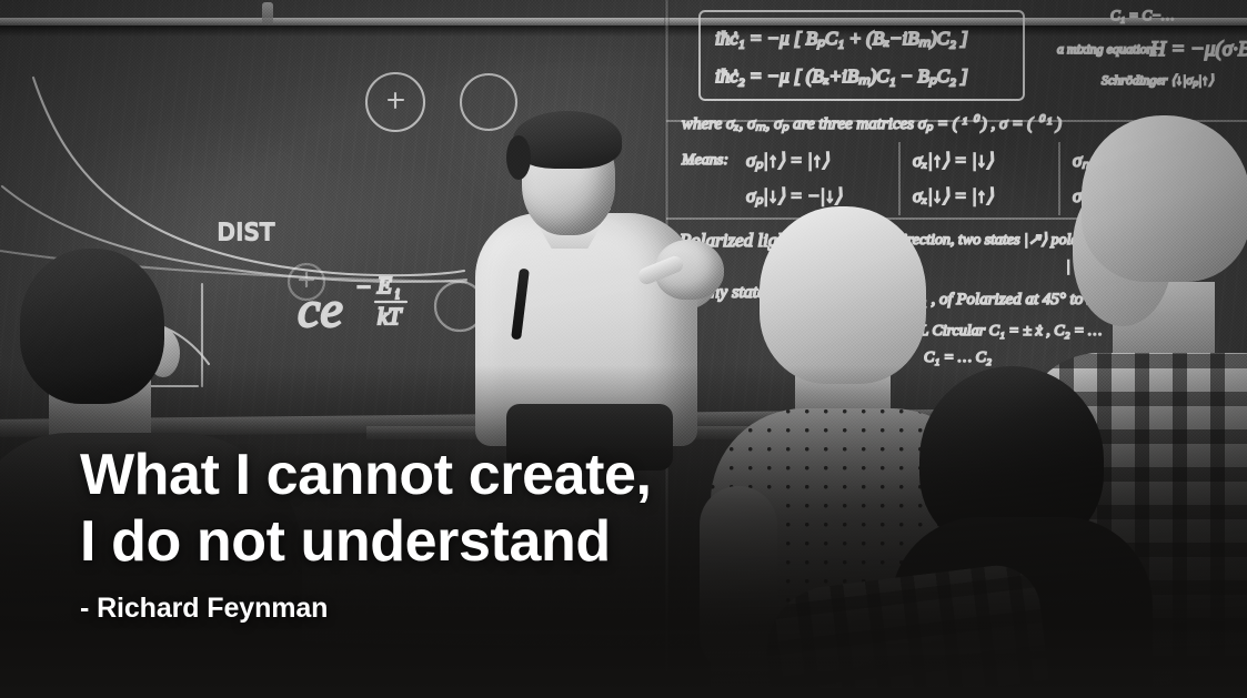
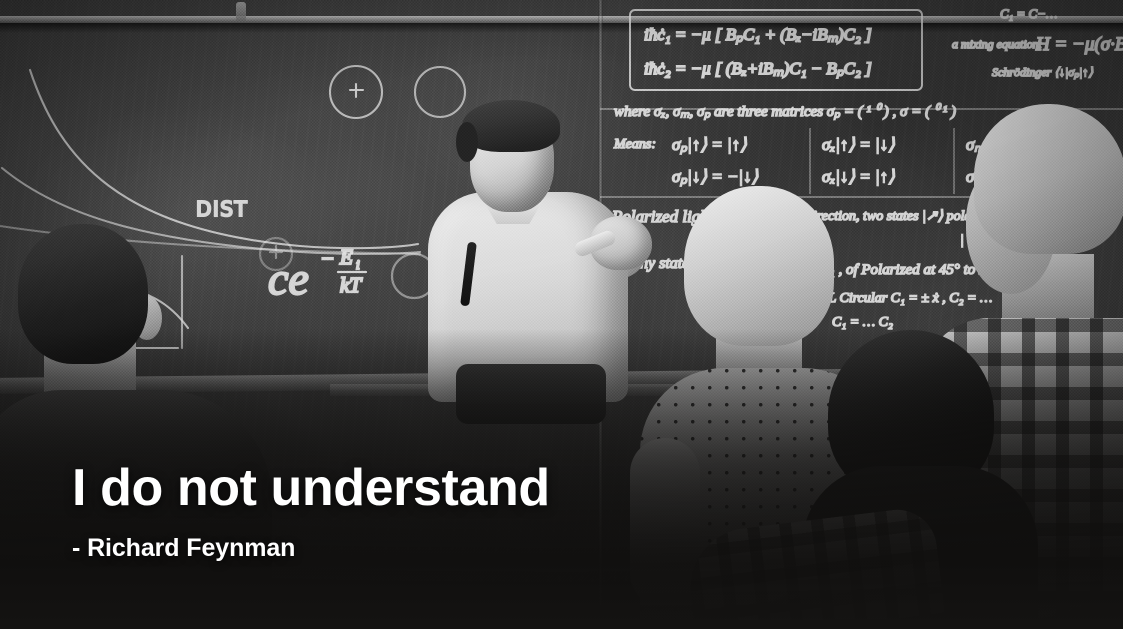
- What I cannot create,
  I do not understand
  - Richard Feynman
